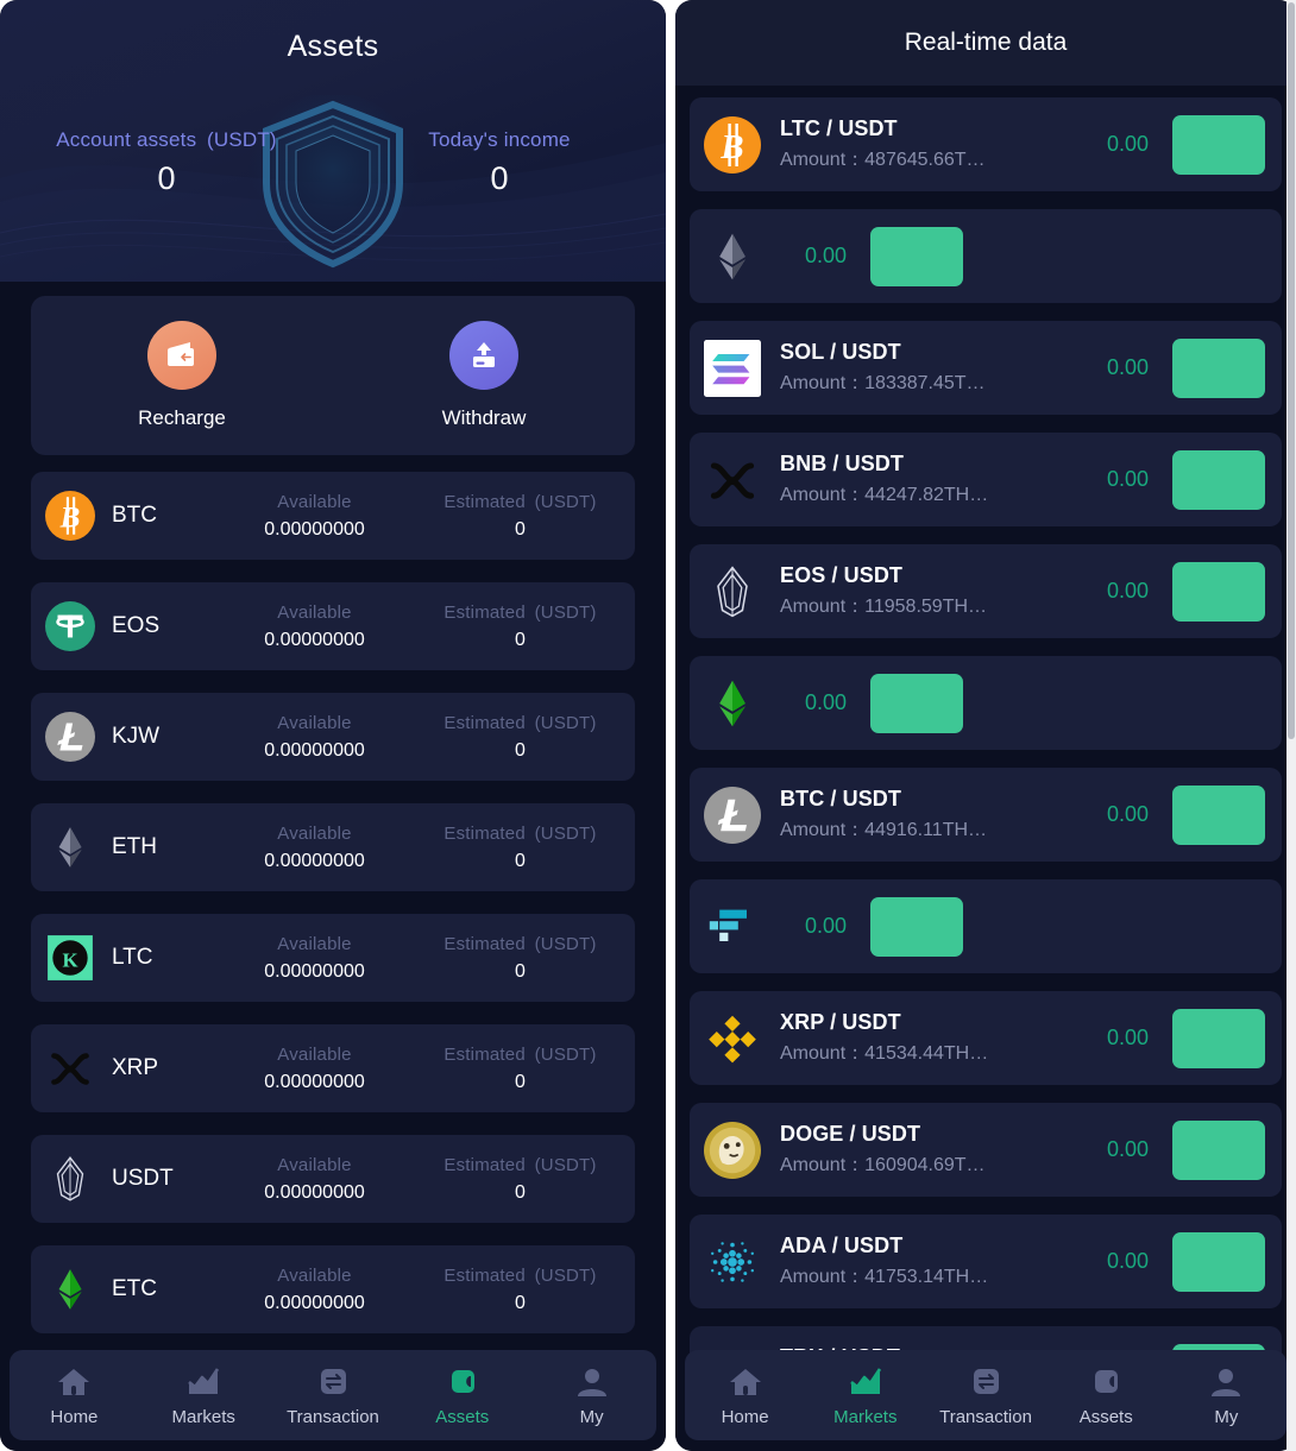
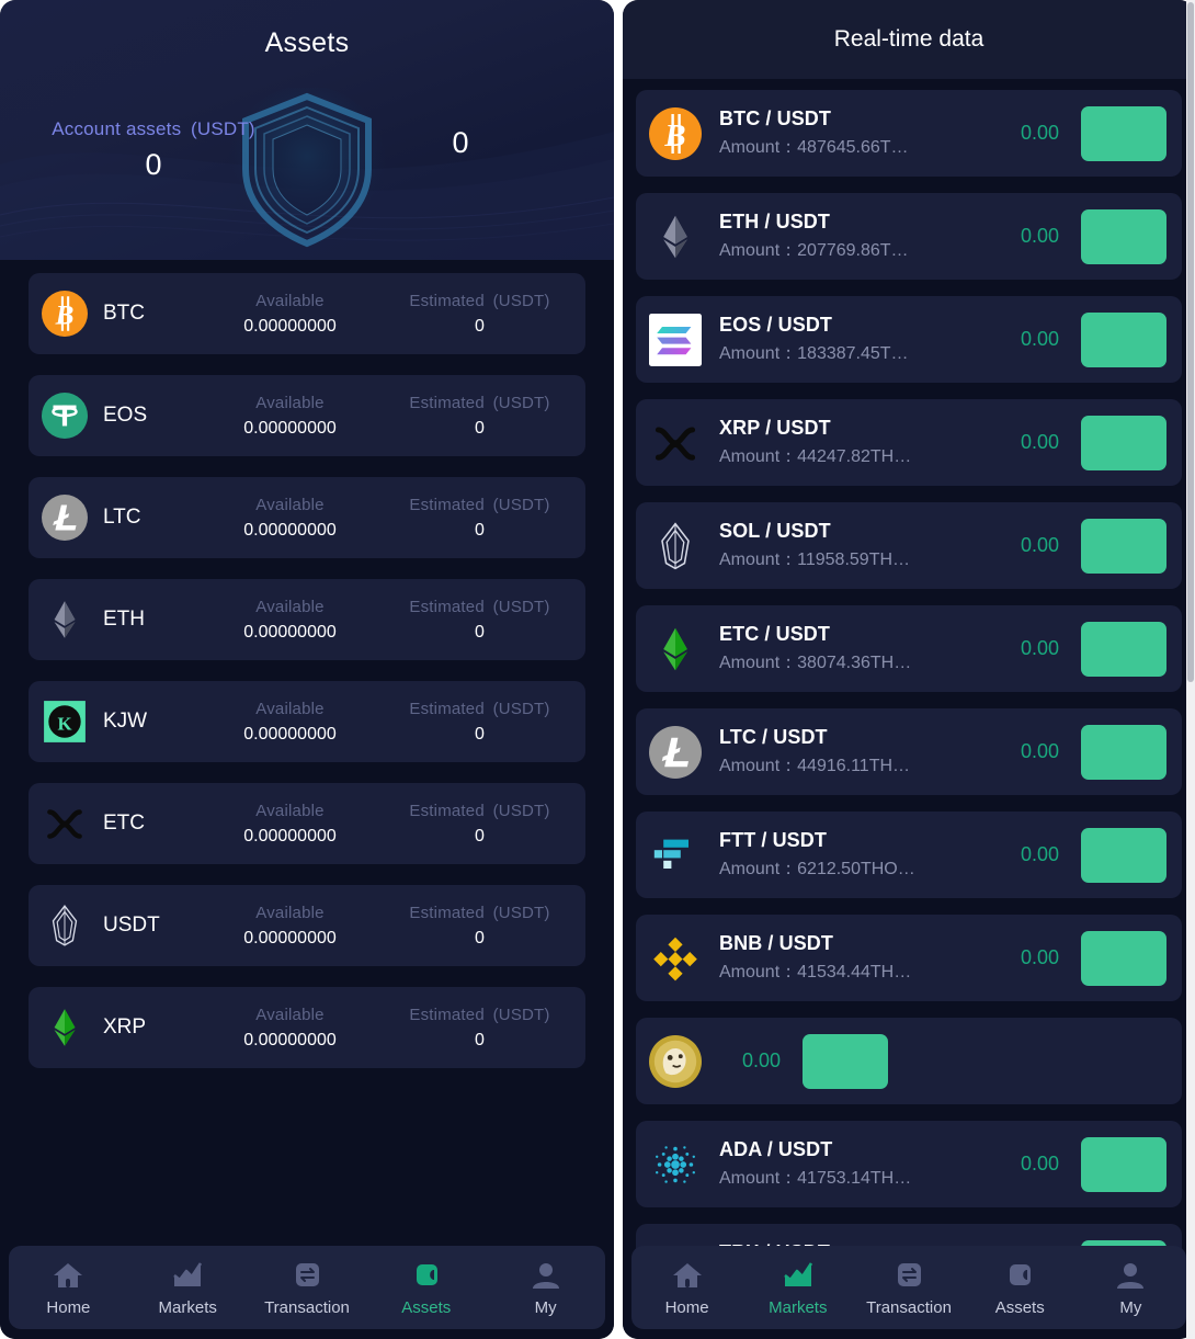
  Assets
  Account assets (USDT)
  0
- Today's income
  0
- Recharge
- Withdraw
  B
  BTC
  Available
  0.00000000
  Estimated (USDT)
  0
  EOS
  Available
  0.00000000
  Estimated (USDT)
  0
- KJW
+ LTC
  Available
  0.00000000
  Estimated (USDT)
  0
  ETH
  Available
  0.00000000
  Estimated (USDT)
  0
  K
- LTC
+ KJW
  Available
  0.00000000
  Estimated (USDT)
  0
- XRP
+ ETC
  Available
  0.00000000
  Estimated (USDT)
  0
  USDT
  Available
  0.00000000
  Estimated (USDT)
  0
- ETC
+ XRP
  Available
  0.00000000
  Estimated (USDT)
  0
  Home
  Markets
  Transaction
  Assets
  My
  Real-time data
  B
- LTC / USDT
+ BTC / USDT
  Amount：487645.66T…
  0.00
+ ETH / USDT
+ Amount：207769.86T…
  0.00
- SOL / USDT
+ EOS / USDT
  Amount：183387.45T…
  0.00
- BNB / USDT
+ XRP / USDT
  Amount：44247.82TH…
  0.00
- EOS / USDT
+ SOL / USDT
  Amount：11958.59TH…
  0.00
+ ETC / USDT
+ Amount：38074.36TH…
  0.00
- BTC / USDT
+ LTC / USDT
  Amount：44916.11TH…
  0.00
+ FTT / USDT
+ Amount：6212.50THO…
  0.00
- XRP / USDT
+ BNB / USDT
  Amount：41534.44TH…
  0.00
- DOGE / USDT
- Amount：160904.69T…
  0.00
  ADA / USDT
  Amount：41753.14TH…
  0.00
  Home
  Markets
  Transaction
  Assets
  My
